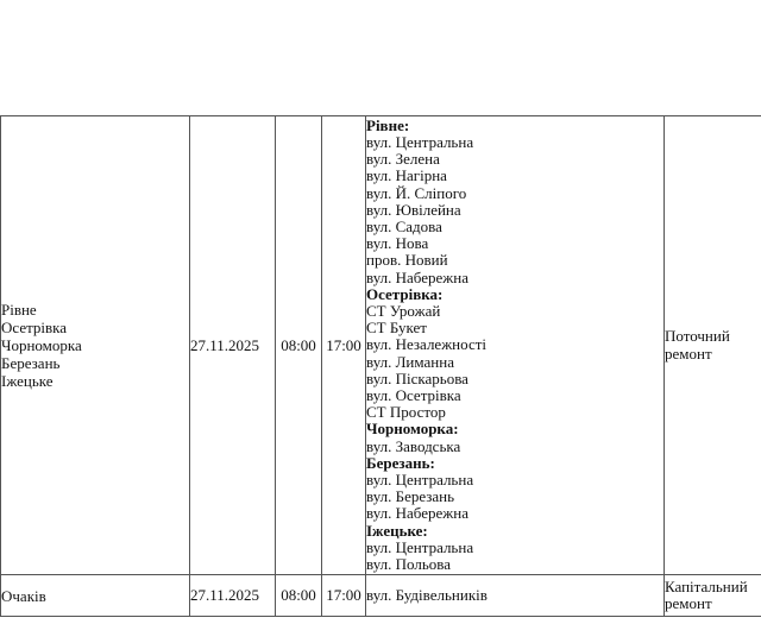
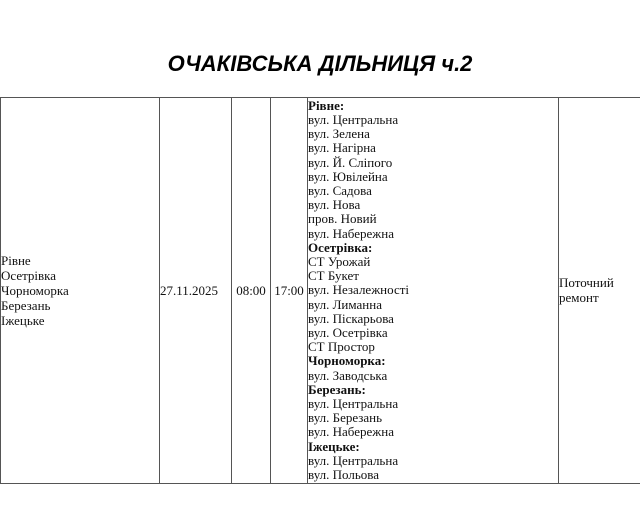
+ ОЧАКІВСЬКА ДІЛЬНИЦЯ ч.2
  РівнеОсетрівкаЧорноморкаБерезаньІжецьке	27.11.2025	08:00	17:00	Рівне:вул. Центральнавул. Зеленавул. Нагірнавул. Й. Сліпоговул. Ювілейнавул. Садовавул. Новапров. Новийвул. НабережнаОсетрівка:СТ УрожайСТ Букетвул. Незалежностівул. Лиманнавул. Піскарьовавул. ОсетрівкаСТ ПросторЧорноморка:вул. ЗаводськаБерезань:вул. Центральнавул. Березаньвул. НабережнаІжецьке:вул. Центральнавул. Польова	Поточний ремонт
- Очаків	27.11.2025	08:00	17:00	вул. Будівельників	Капітальний ремонт
